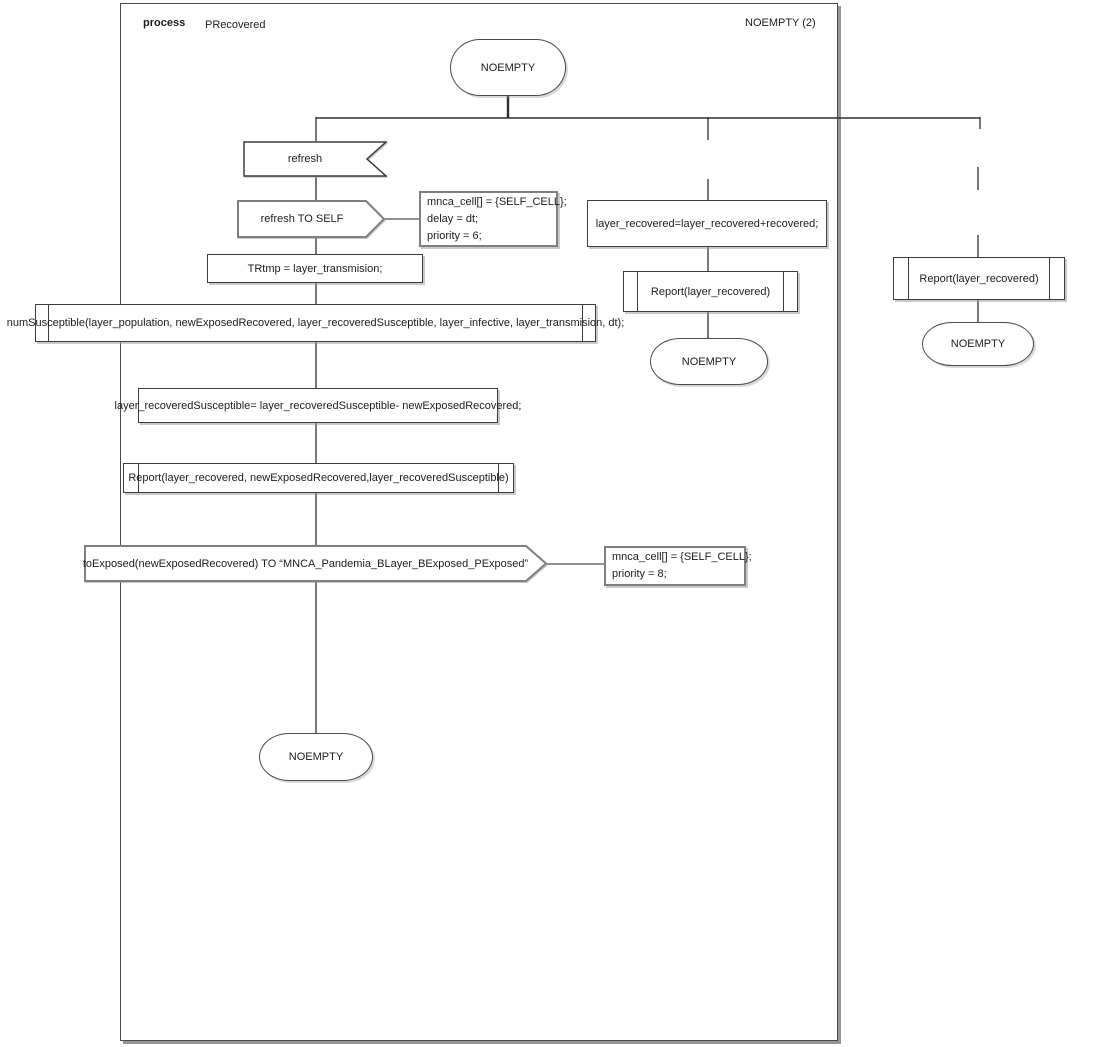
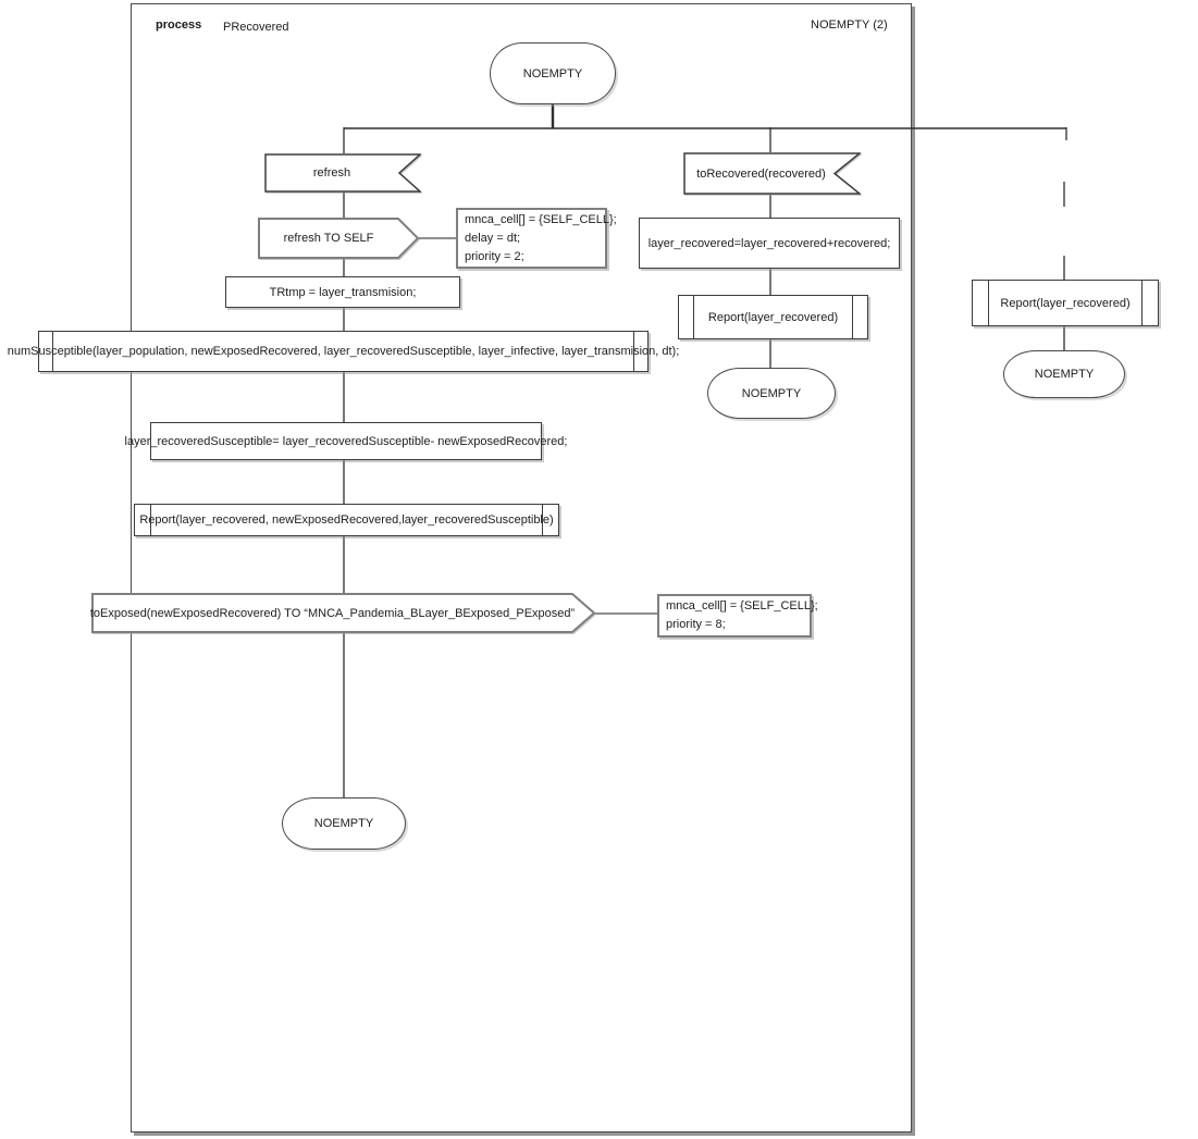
  process
  PRecovered
  NOEMPTY (2)
  NOEMPTY
  refresh
  refresh TO SELF
  mnca_cell[] = {SELF_CELL};
  delay = dt;
- priority = 6;
+ priority = 2;
  TRtmp = layer_transmision;
  numSusceptible(layer_population, newExposedRecovered, layer_recoveredSusceptible, layer_infective, layer_transmision, dt);
  layer_recoveredSusceptible= layer_recoveredSusceptible- newExposedRecovered;
  Report(layer_recovered, newExposedRecovered,layer_recoveredSusceptible)
  toExposed(newExposedRecovered) TO “MNCA_Pandemia_BLayer_BExposed_PExposed”
  mnca_cell[] = {SELF_CELL};
  priority = 8;
  NOEMPTY
+ toRecovered(recovered)
  layer_recovered=layer_recovered+recovered;
  Report(layer_recovered)
  NOEMPTY
  Report(layer_recovered)
  NOEMPTY
